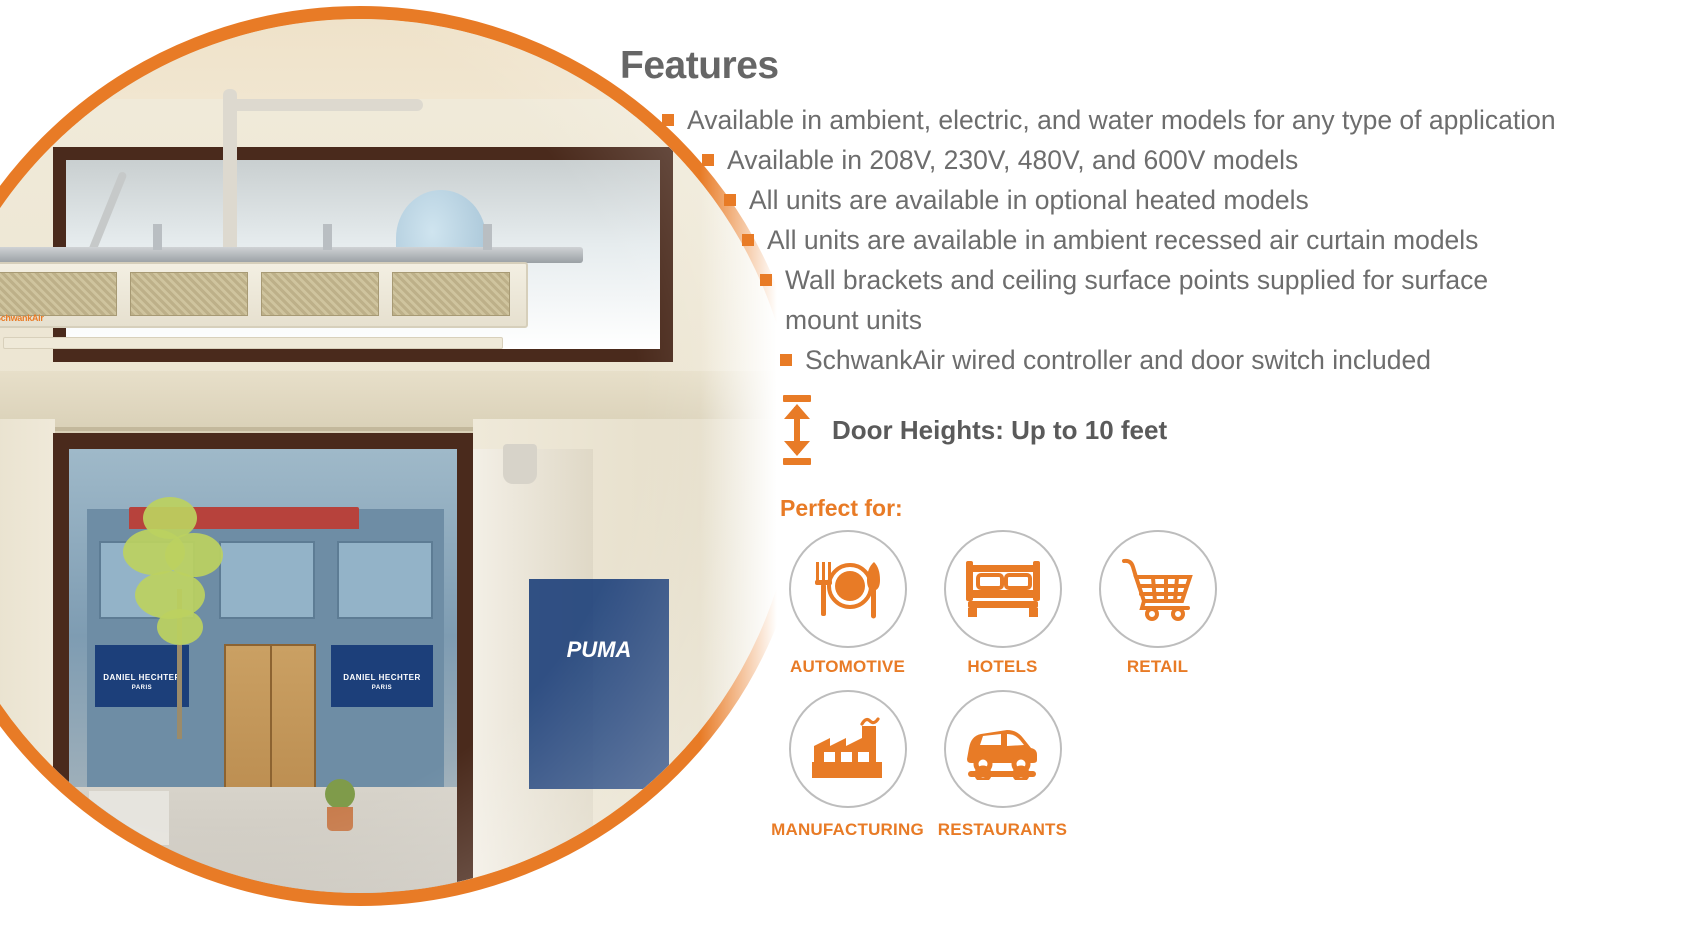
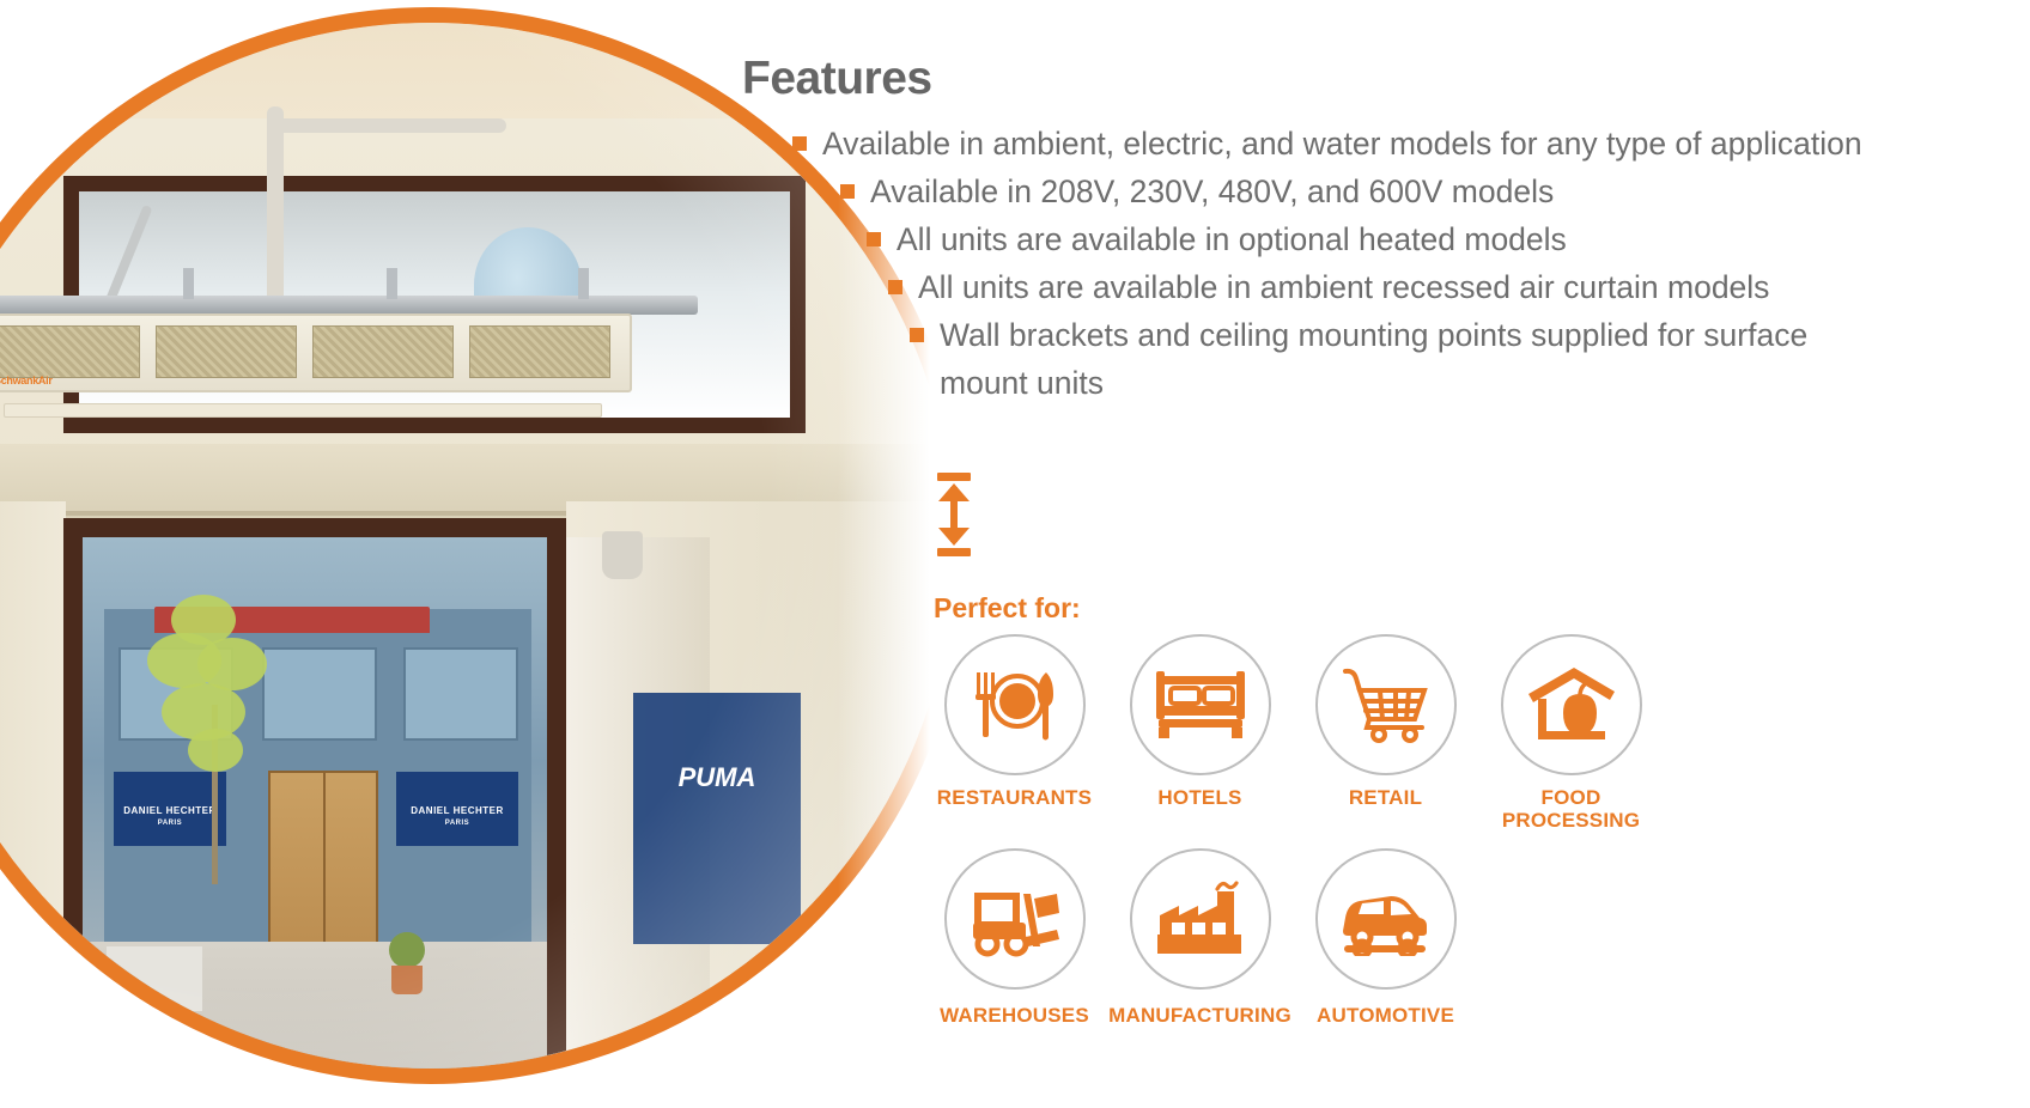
  Features
  Available in ambient, electric, and water models for any type of application
  Available in 208V, 230V, 480V, and 600V models
  All units are available in optional heated models
  All units are available in ambient recessed air curtain models
- Wall brackets and ceiling surface points supplied for surface mount units
+ Wall brackets and ceiling mounting points supplied for surface mount units
- SchwankAir wired controller and door switch included
- Door Heights: Up to 10 feet
  Perfect for:
- AUTOMOTIVE
+ RESTAURANTS
  HOTELS
  RETAIL
+ FOOD PROCESSING
+ WAREHOUSES
  MANUFACTURING
- RESTAURANTS
+ AUTOMOTIVE
